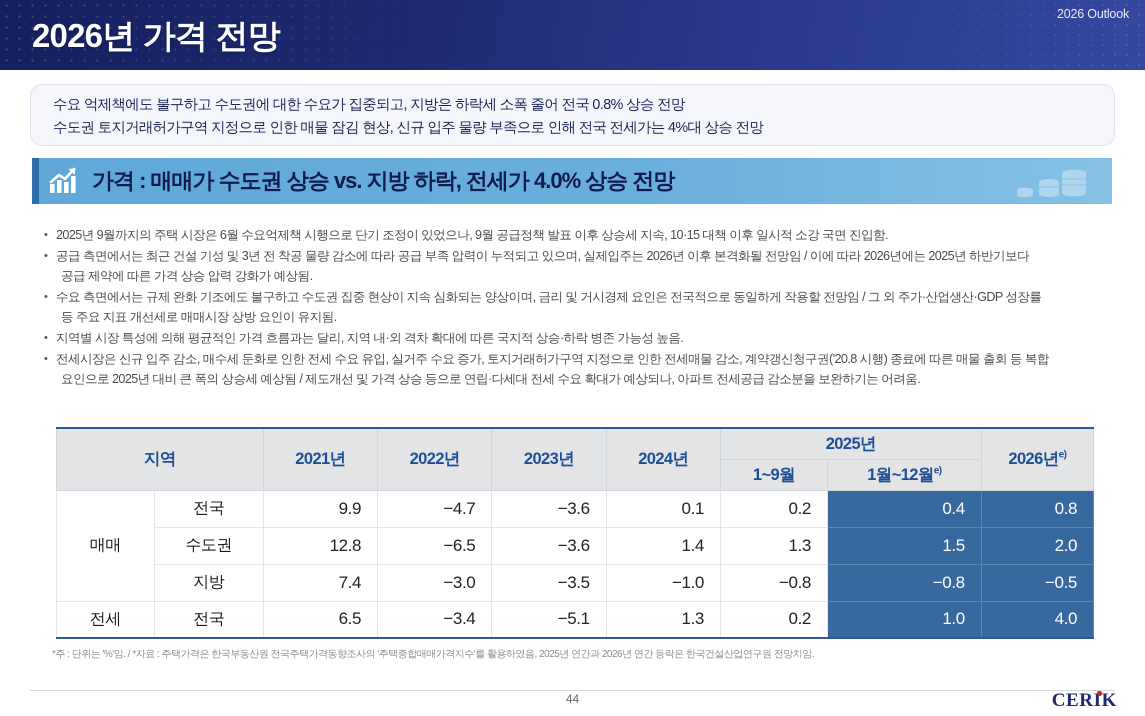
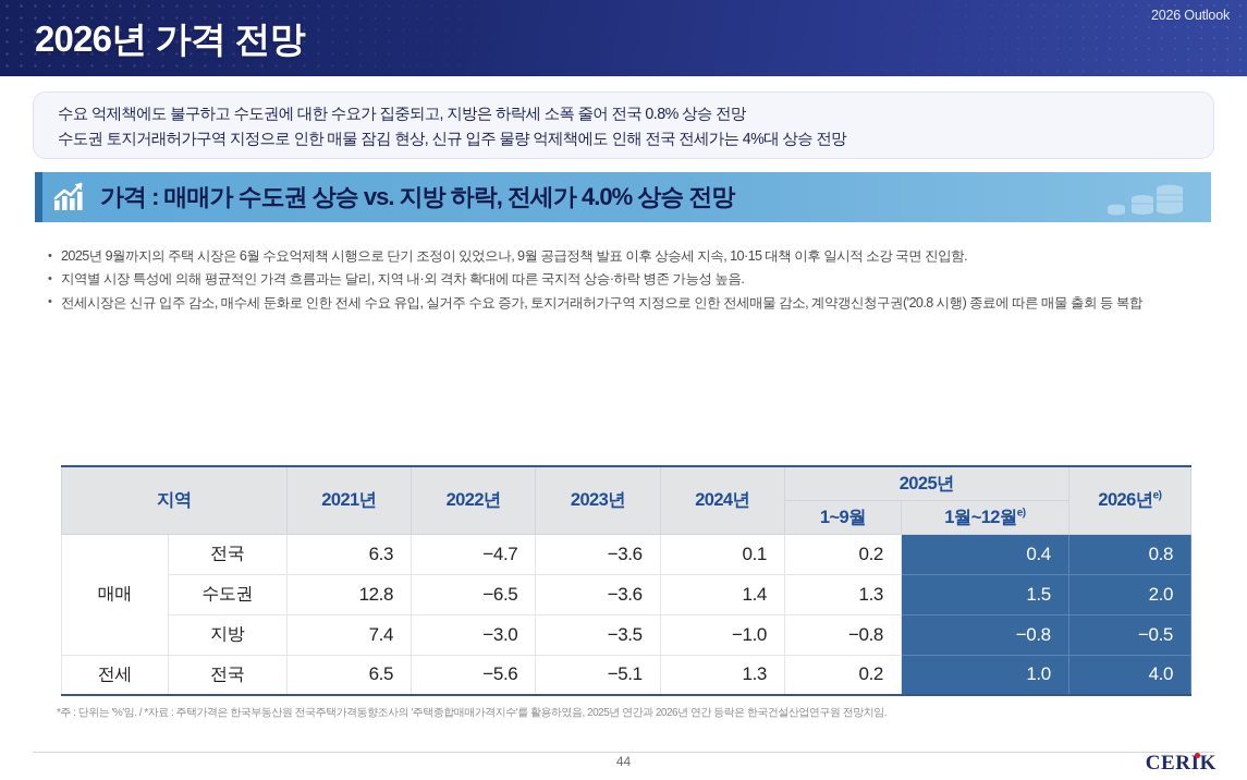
  2026년 가격 전망
  2026 Outlook
  수요 억제책에도 불구하고 수도권에 대한 수요가 집중되고, 지방은 하락세 소폭 줄어 전국 0.8% 상승 전망
- 수도권 토지거래허가구역 지정으로 인한 매물 잠김 현상, 신규 입주 물량 부족으로 인해 전국 전세가는 4%대 상승 전망
+ 수도권 토지거래허가구역 지정으로 인한 매물 잠김 현상, 신규 입주 물량 억제책에도 인해 전국 전세가는 4%대 상승 전망
  가격 : 매매가 수도권 상승 vs. 지방 하락, 전세가 4.0% 상승 전망
  2025년 9월까지의 주택 시장은 6월 수요억제책 시행으로 단기 조정이 있었으나, 9월 공급정책 발표 이후 상승세 지속, 10·15 대책 이후 일시적 소강 국면 진입함.
- 공급 측면에서는 최근 건설 기성 및 3년 전 착공 물량 감소에 따라 공급 부족 압력이 누적되고 있으며, 실제입주는 2026년 이후 본격화될 전망임 / 이에 따라 2026년에는 2025년 하반기보다
- 공급 제약에 따른 가격 상승 압력 강화가 예상됨.
- 수요 측면에서는 규제 완화 기조에도 불구하고 수도권 집중 현상이 지속 심화되는 양상이며, 금리 및 거시경제 요인은 전국적으로 동일하게 작용할 전망임 / 그 외 주가·산업생산·GDP 성장률
- 등 주요 지표 개선세로 매매시장 상방 요인이 유지됨.
  지역별 시장 특성에 의해 평균적인 가격 흐름과는 달리, 지역 내·외 격차 확대에 따른 국지적 상승·하락 병존 가능성 높음.
  전세시장은 신규 입주 감소, 매수세 둔화로 인한 전세 수요 유입, 실거주 수요 증가, 토지거래허가구역 지정으로 인한 전세매물 감소, 계약갱신청구권('20.8 시행) 종료에 따른 매물 출회 등 복합
- 요인으로 2025년 대비 큰 폭의 상승세 예상됨 / 제도개선 및 가격 상승 등으로 연립·다세대 전세 수요 확대가 예상되나, 아파트 전세공급 감소분을 보완하기는 어려움.
  지역	2021년	2022년	2023년	2024년	2025년	2026년e)
  1~9월	1월~12월e)
- 매매	전국	9.9	−4.7	−3.6	0.1	0.2	0.4	0.8
+ 매매	전국	6.3	−4.7	−3.6	0.1	0.2	0.4	0.8
  수도권	12.8	−6.5	−3.6	1.4	1.3	1.5	2.0
  지방	7.4	−3.0	−3.5	−1.0	−0.8	−0.8	−0.5
- 전세	전국	6.5	−3.4	−5.1	1.3	0.2	1.0	4.0
+ 전세	전국	6.5	−5.6	−5.1	1.3	0.2	1.0	4.0
  *주 : 단위는 '%'임. / *자료 : 주택가격은 한국부동산원 전국주택가격동향조사의 '주택종합매매가격지수'를 활용하였음, 2025년 연간과 2026년 연간 등락은 한국건설산업연구원 전망치임.
  44
  CERIK
